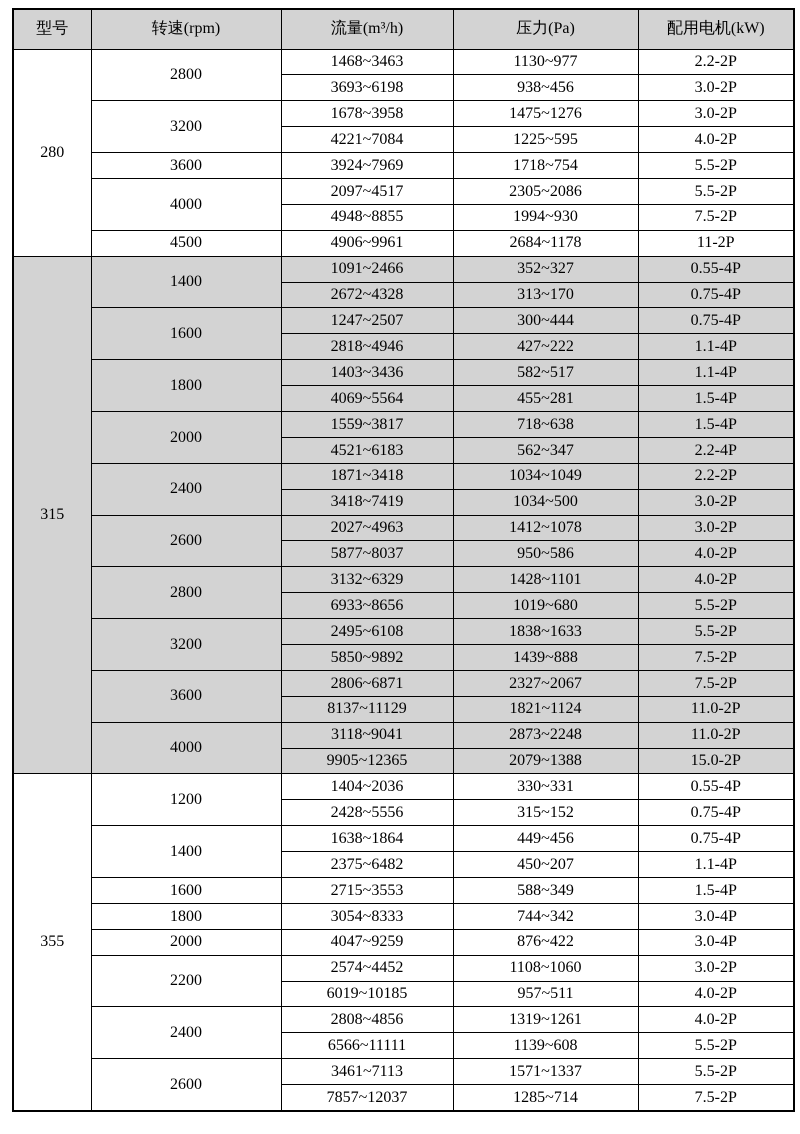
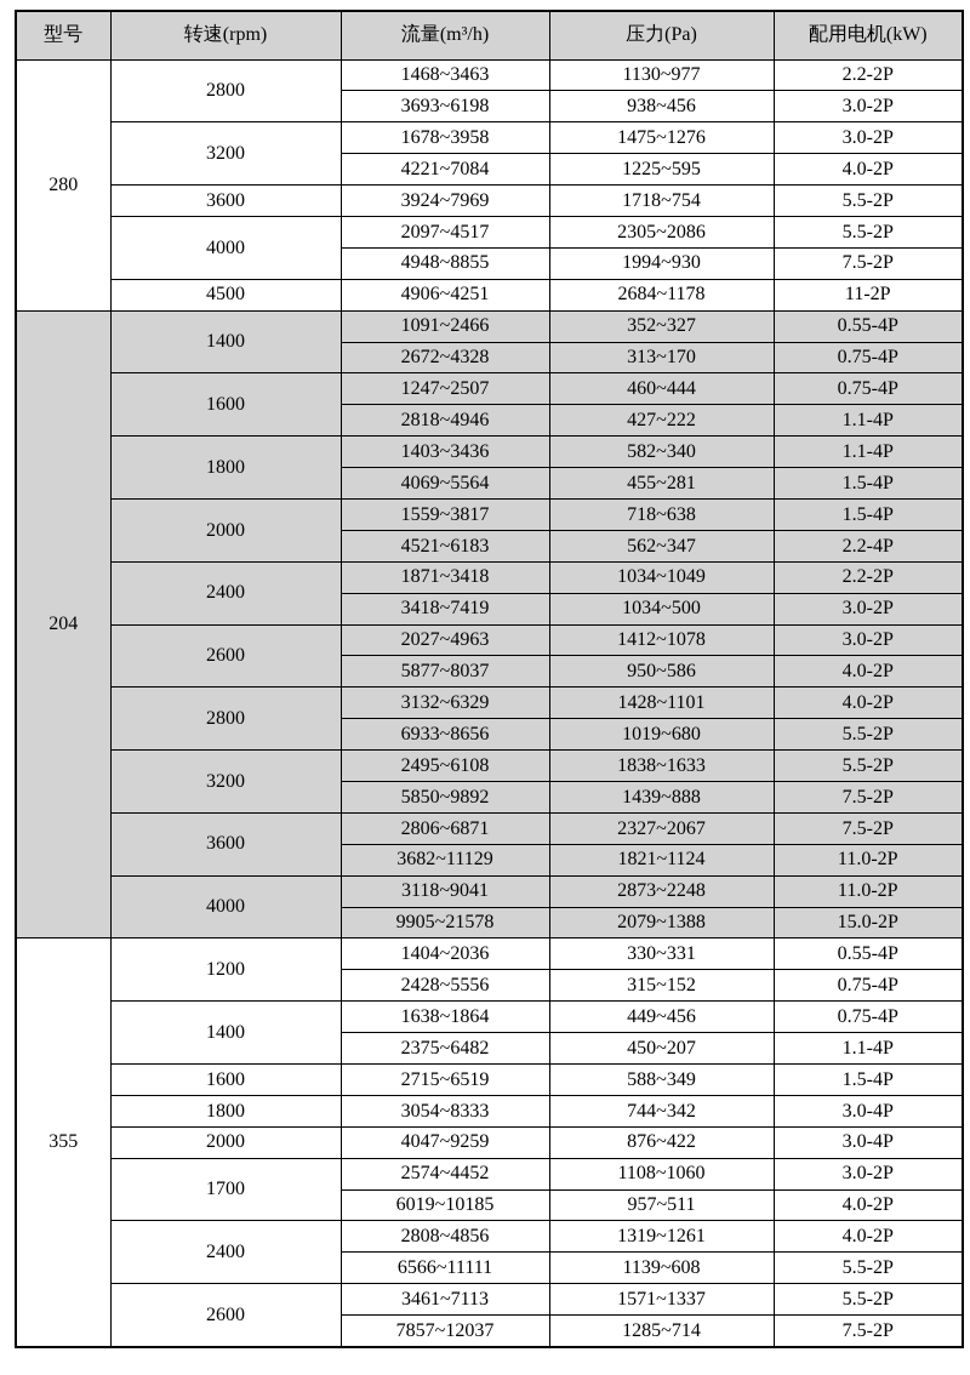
  型号	转速(rpm)	流量(m³/h)	压力(Pa)	配用电机(kW)
  280	2800	1468~3463	1130~977	2.2-2P
  3693~6198	938~456	3.0-2P
  3200	1678~3958	1475~1276	3.0-2P
  4221~7084	1225~595	4.0-2P
  3600	3924~7969	1718~754	5.5-2P
  4000	2097~4517	2305~2086	5.5-2P
  4948~8855	1994~930	7.5-2P
- 4500	4906~9961	2684~1178	11-2P
+ 4500	4906~4251	2684~1178	11-2P
- 315	1400	1091~2466	352~327	0.55-4P
+ 204	1400	1091~2466	352~327	0.55-4P
  2672~4328	313~170	0.75-4P
- 1600	1247~2507	300~444	0.75-4P
+ 1600	1247~2507	460~444	0.75-4P
  2818~4946	427~222	1.1-4P
- 1800	1403~3436	582~517	1.1-4P
+ 1800	1403~3436	582~340	1.1-4P
  4069~5564	455~281	1.5-4P
  2000	1559~3817	718~638	1.5-4P
  4521~6183	562~347	2.2-4P
  2400	1871~3418	1034~1049	2.2-2P
  3418~7419	1034~500	3.0-2P
  2600	2027~4963	1412~1078	3.0-2P
  5877~8037	950~586	4.0-2P
  2800	3132~6329	1428~1101	4.0-2P
  6933~8656	1019~680	5.5-2P
  3200	2495~6108	1838~1633	5.5-2P
  5850~9892	1439~888	7.5-2P
  3600	2806~6871	2327~2067	7.5-2P
- 8137~11129	1821~1124	11.0-2P
+ 3682~11129	1821~1124	11.0-2P
  4000	3118~9041	2873~2248	11.0-2P
- 9905~12365	2079~1388	15.0-2P
+ 9905~21578	2079~1388	15.0-2P
  355	1200	1404~2036	330~331	0.55-4P
  2428~5556	315~152	0.75-4P
  1400	1638~1864	449~456	0.75-4P
  2375~6482	450~207	1.1-4P
- 1600	2715~3553	588~349	1.5-4P
+ 1600	2715~6519	588~349	1.5-4P
  1800	3054~8333	744~342	3.0-4P
  2000	4047~9259	876~422	3.0-4P
- 2200	2574~4452	1108~1060	3.0-2P
+ 1700	2574~4452	1108~1060	3.0-2P
  6019~10185	957~511	4.0-2P
  2400	2808~4856	1319~1261	4.0-2P
  6566~11111	1139~608	5.5-2P
  2600	3461~7113	1571~1337	5.5-2P
  7857~12037	1285~714	7.5-2P
